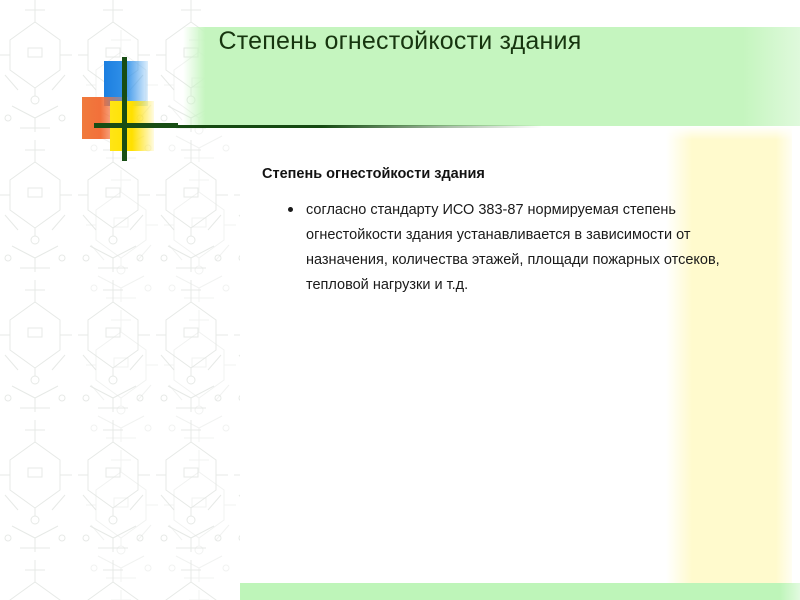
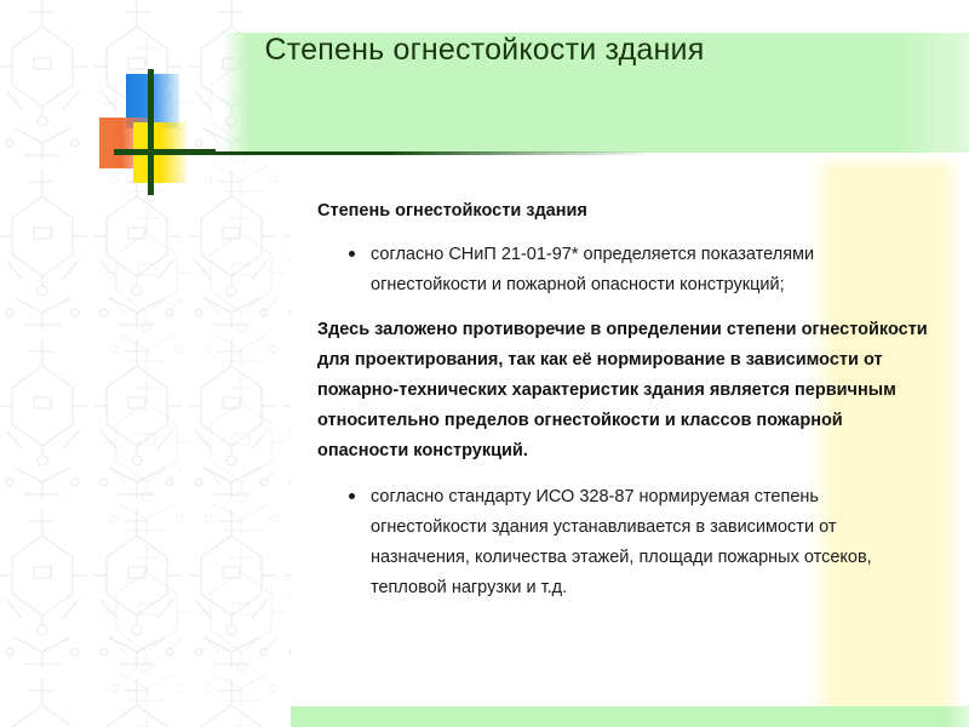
  Степень огнестойкости здания
  Степень огнестойкости здания
+ согласно СНиП 21-01-97* определяется показателями огнестойкости и пожарной опасности конструкций;
+ Здесь заложено противоречие в определении степени огнестойкости для проектирования, так как её нормирование в зависимости от пожарно-технических характеристик здания является первичным относительно пределов огнестойкости и классов пожарной опасности конструкций.
- согласно стандарту ИСО 383-87 нормируемая степень огнестойкости здания устанавливается в зависимости от назначения, количества этажей, площади пожарных отсеков, тепловой нагрузки и т.д.
+ согласно стандарту ИСО 328-87 нормируемая степень огнестойкости здания устанавливается в зависимости от назначения, количества этажей, площади пожарных отсеков, тепловой нагрузки и т.д.
